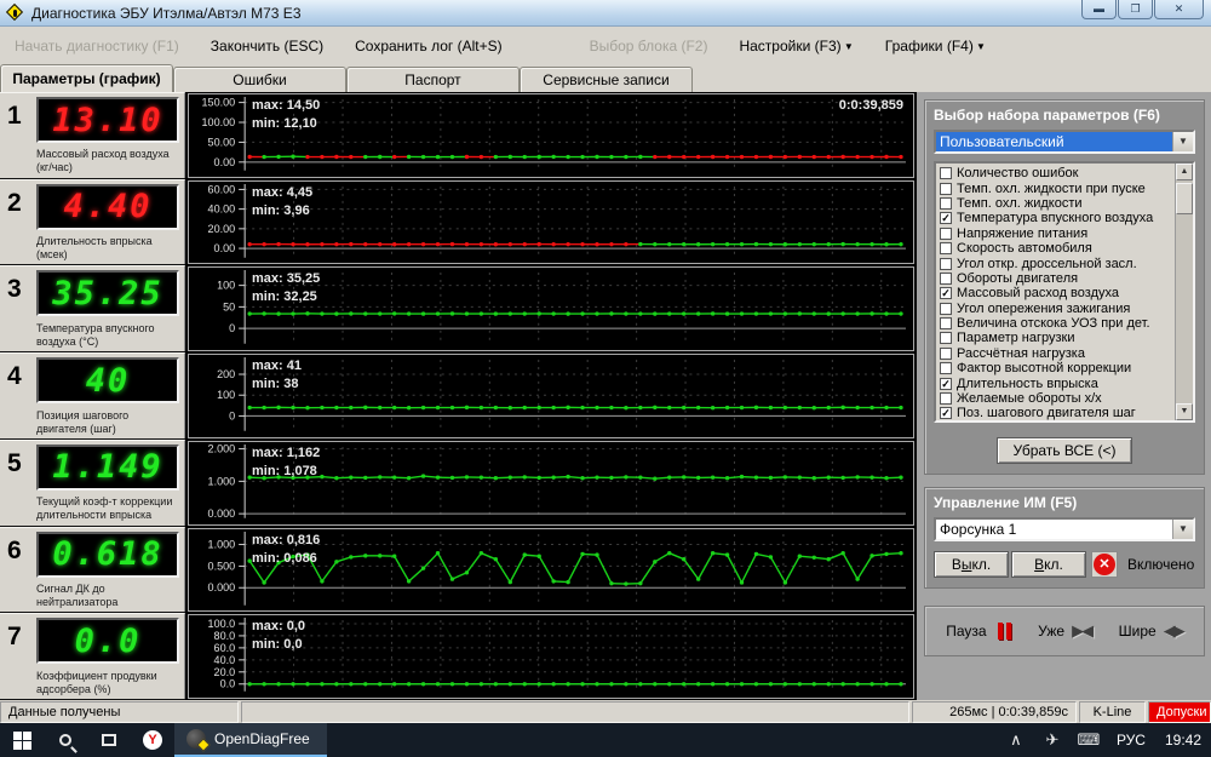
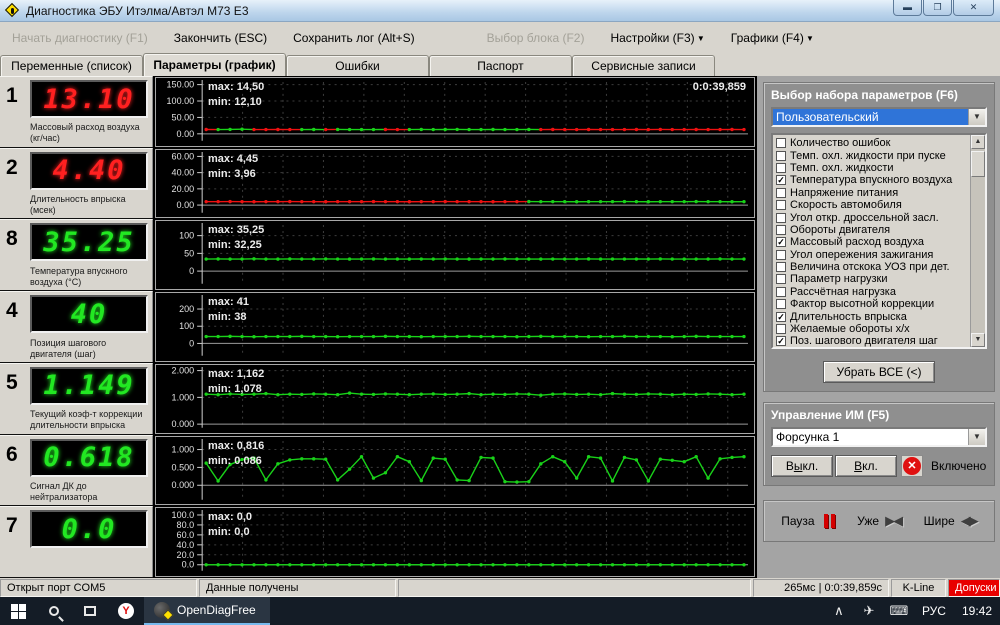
  Диагностика ЭБУ Итэлма/Автэл М73 Е3
  ▬
  ❐
  ✕
  Начать диагностику (F1)
  Закончить (ESC)
  Сохранить лог (Alt+S)
  Выбор блока (F2)
  Настройки (F3) ▼
  Графики (F4) ▼
+ Переменные (список)
  Параметры (график)
  Ошибки
  Паспорт
  Сервисные записи
  1
  13.10
  Массовый расход воздуха (кг/час)
  2
  4.40
  Длительность впрыска (мсек)
- 3
+ 8
  35.25
  Температура впускного воздуха (°С)
  4
  40
  Позиция шагового двигателя (шаг)
  5
  1.149
  Текущий коэф-т коррекции длительности впрыска
  6
  0.618
  Сигнал ДК до нейтрализатора
  7
  0.0
- Коэффициент продувки адсорбера (%)
  150.00
  100.00
  50.00
  0.00
  max: 14,50
  min: 12,10
  0:0:39,859
  60.00
  40.00
  20.00
  0.00
  max: 4,45
  min: 3,96
  100
  50
  0
  max: 35,25
  min: 32,25
  200
  100
  0
  max: 41
  min: 38
  2.000
  1.000
  0.000
  max: 1,162
  min: 1,078
  1.000
  0.500
  0.000
  max: 0,816
  min: 0,086
  100.0
  80.0
  60.0
  40.0
  20.0
  0.0
  max: 0,0
  min: 0,0
  Выбор набора параметров (F6)
  Пользовательский
  ▼
  Количество ошибок
  Темп. охл. жидкости при пуске
  Темп. охл. жидкости
  ✓
  Температура впускного воздуха
  Напряжение питания
  Скорость автомобиля
  Угол откр. дроссельной засл.
  Обороты двигателя
  ✓
  Массовый расход воздуха
  Угол опережения зажигания
  Величина отскока УОЗ при дет.
  Параметр нагрузки
  Рассчётная нагрузка
  Фактор высотной коррекции
  ✓
  Длительность впрыска
  Желаемые обороты х/х
  ✓
  Поз. шагового двигателя шаг
  Убрать ВСЕ (<)
  Управление ИМ (F5)
  Форсунка 1
  ▼
  Выкл.
  Вкл.
  ✕
  Включено
  Пауза
  Уже
  ▶◀
  Шире
  ◀▶
+ Открыт порт COM5
  Данные получены
  265мс | 0:0:39,859с
  K-Line
  Допуски
  Y
  OpenDiagFree
  ∧
  ✈
  ⌨
  РУС
  19:42
